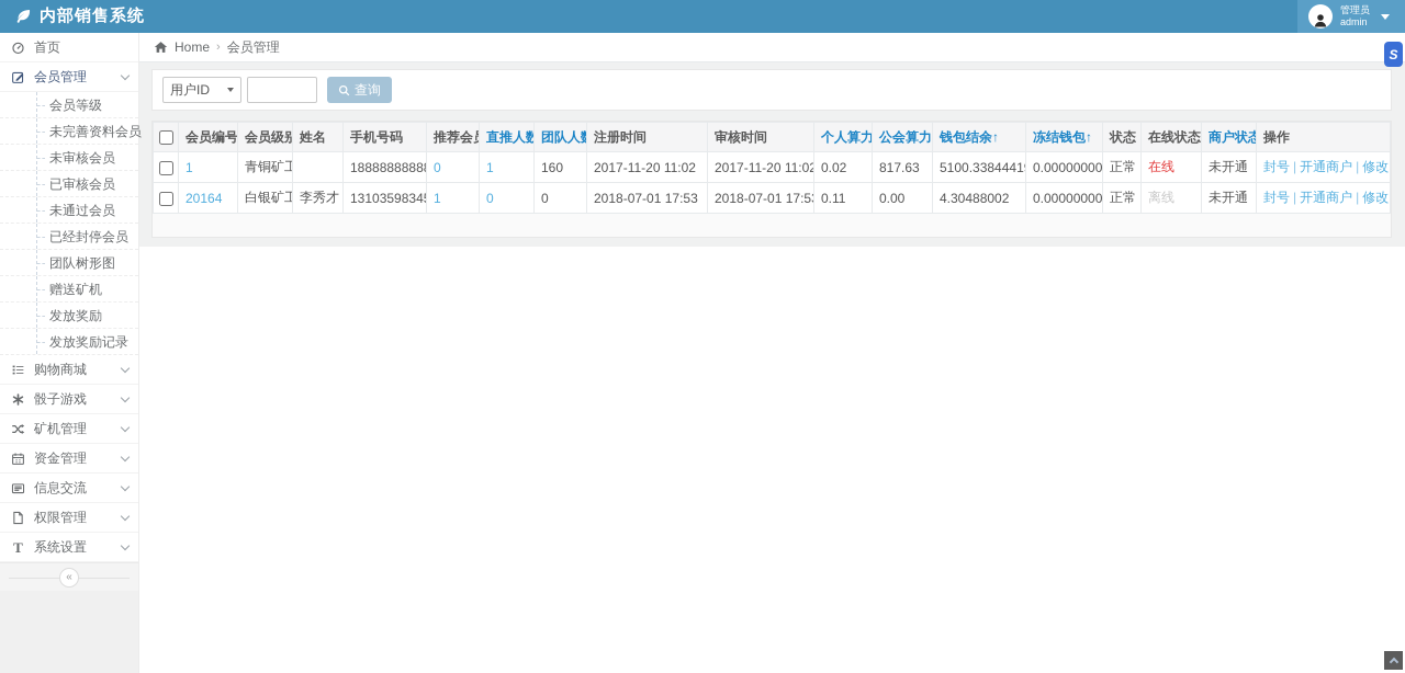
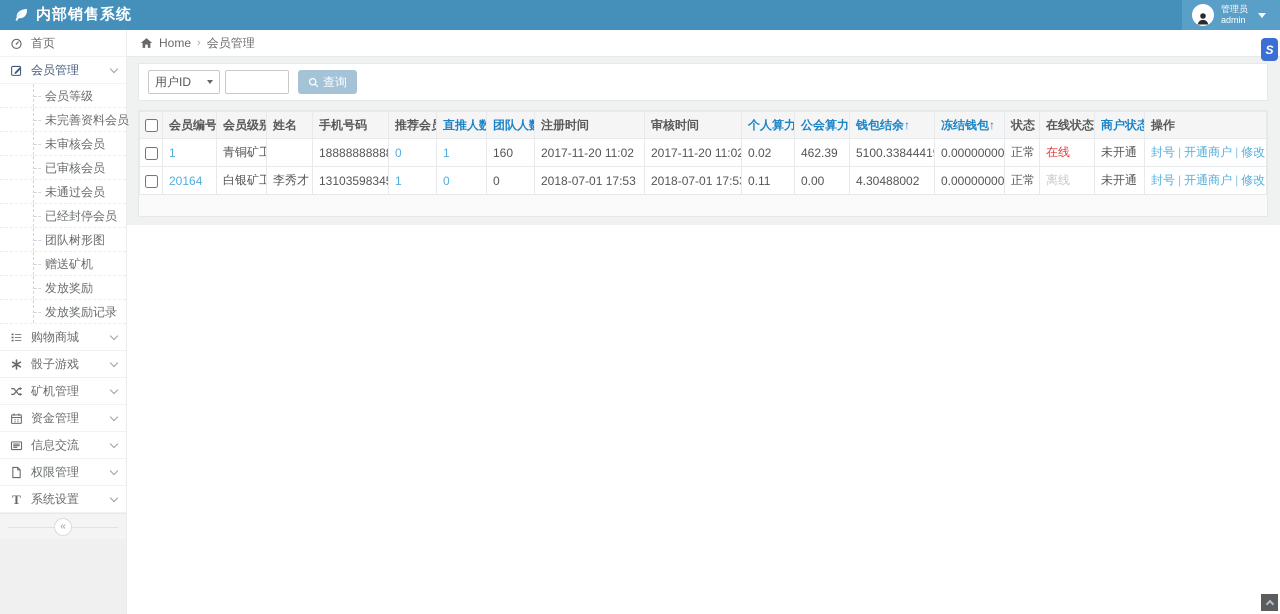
  内部销售系统
  管理员
  admin
  首页
  会员管理
  会员等级
  未完善资料会员
  未审核会员
  已审核会员
  未通过会员
  已经封停会员
  团队树形图
  赠送矿机
  发放奖励
  发放奖励记录
  购物商城
  骰子游戏
  矿机管理
  资金管理
  信息交流
  权限管理
  T
  系统设置
  «
  Home
  ›
  会员管理
  用户ID
  查询
  	会员编号	会员级别	姓名	手机号码	推荐会	直推人数	团队人	注册时间	审核时间	个人算力	公会算力	钱包结余↑	冻结钱包↑	状态	在线状态	商户状态	操作
- 	1	青铜矿工		1888888888	0	1	160	2017-11-20 11:02	2017-11-20 11:02	0.02	817.63	5100.3384441	0.00000000	正常	在线	未开通	封号 | 开通商户 | 修改
+ 	1	青铜矿工		1888888888	0	1	160	2017-11-20 11:02	2017-11-20 11:02	0.02	462.39	5100.3384441	0.00000000	正常	在线	未开通	封号 | 开通商户 | 修改
  	20164	白银矿工	李秀才	1310359834	1	0	0	2018-07-01 17:53	2018-07-01 17:5	0.11	0.00	4.30488002	0.00000000	正常	离线	未开通	封号 | 开通商户 | 修改
  S
